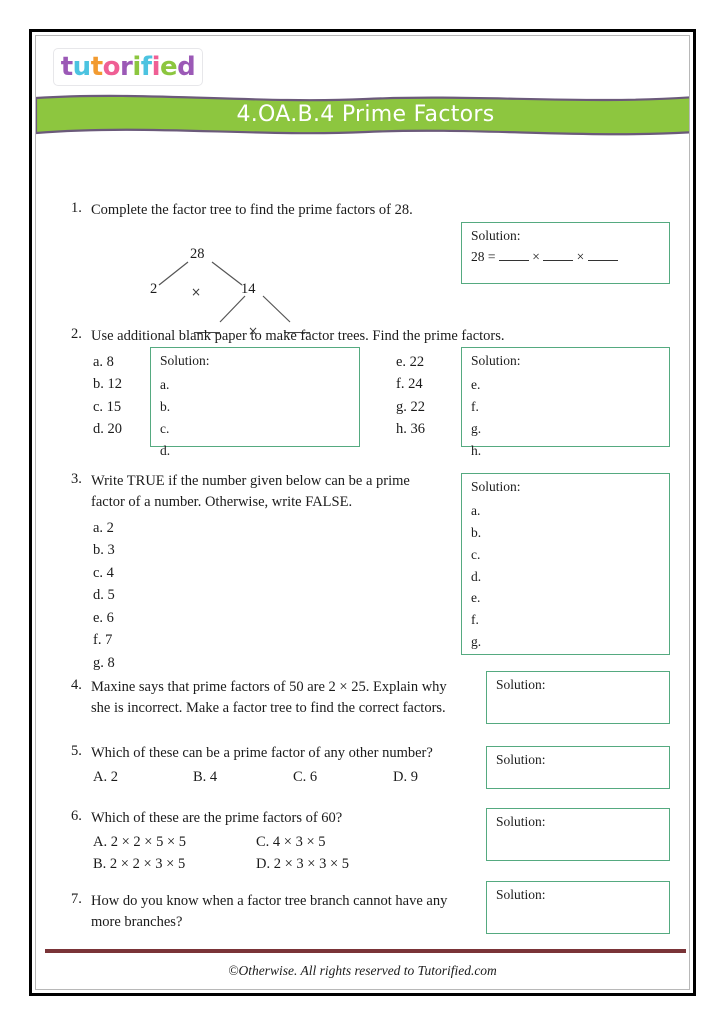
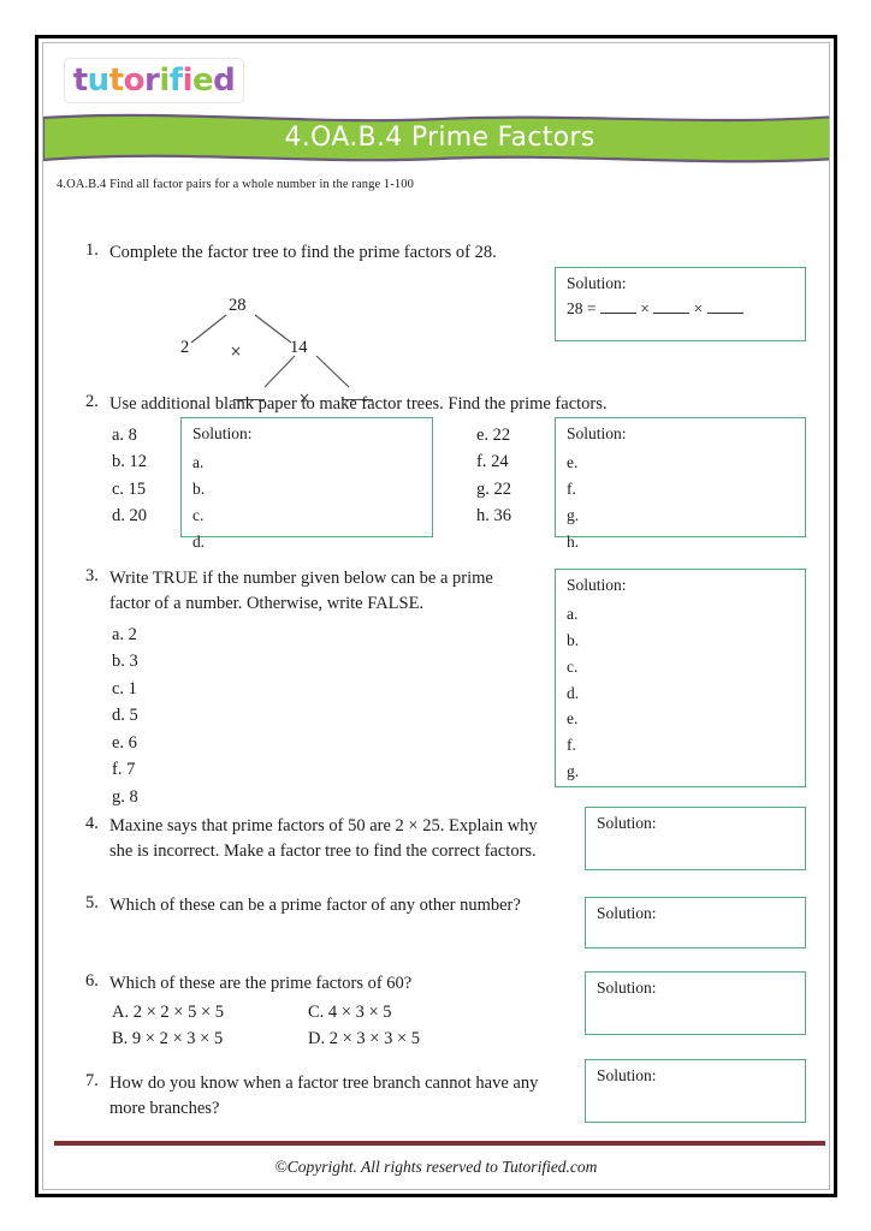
  tutorified
  4.OA.B.4 Prime Factors
+ 4.OA.B.4 Find all factor pairs for a whole number in the range 1-100
  1.
  Complete the factor tree to find the prime factors of 28.
  28
  2
  ×
  14
  ×
  Solution:
  28 = × ×
  2.
  Use additional blank paper to make factor trees. Find the prime factors.
  a. 8
  b. 12
  c. 15
  d. 20
  e. 22
  f. 24
  g. 22
  h. 36
  Solution:
  a.
  b.
  c.
  d.
  Solution:
  e.
  f.
  g.
  h.
  3.
  Write TRUE if the number given below can be a prime
  factor of a number. Otherwise, write FALSE.
  a. 2
  b. 3
- c. 4
+ c. 1
  d. 5
  e. 6
  f. 7
  g. 8
  Solution:
  a.
  b.
  c.
  d.
  e.
  f.
  g.
  4.
  Maxine says that prime factors of 50 are 2 × 25. Explain why
  she is incorrect. Make a factor tree to find the correct factors.
  Solution:
  5.
  Which of these can be a prime factor of any other number?
- A. 2
- B. 4
- C. 6
- D. 9
  Solution:
  6.
  Which of these are the prime factors of 60?
  A. 2 × 2 × 5 × 5
- B. 2 × 2 × 3 × 5
+ B. 9 × 2 × 3 × 5
  C. 4 × 3 × 5
  D. 2 × 3 × 3 × 5
  Solution:
  7.
  How do you know when a factor tree branch cannot have any
  more branches?
  Solution:
- ©Otherwise. All rights reserved to Tutorified.com
+ ©Copyright. All rights reserved to Tutorified.com
